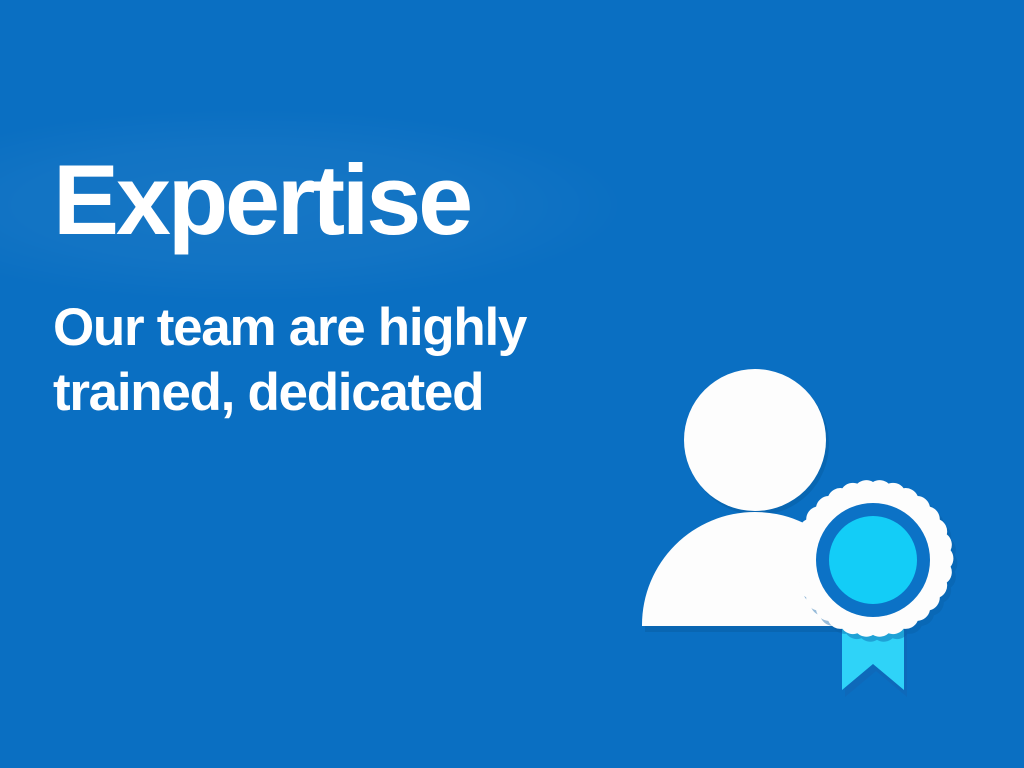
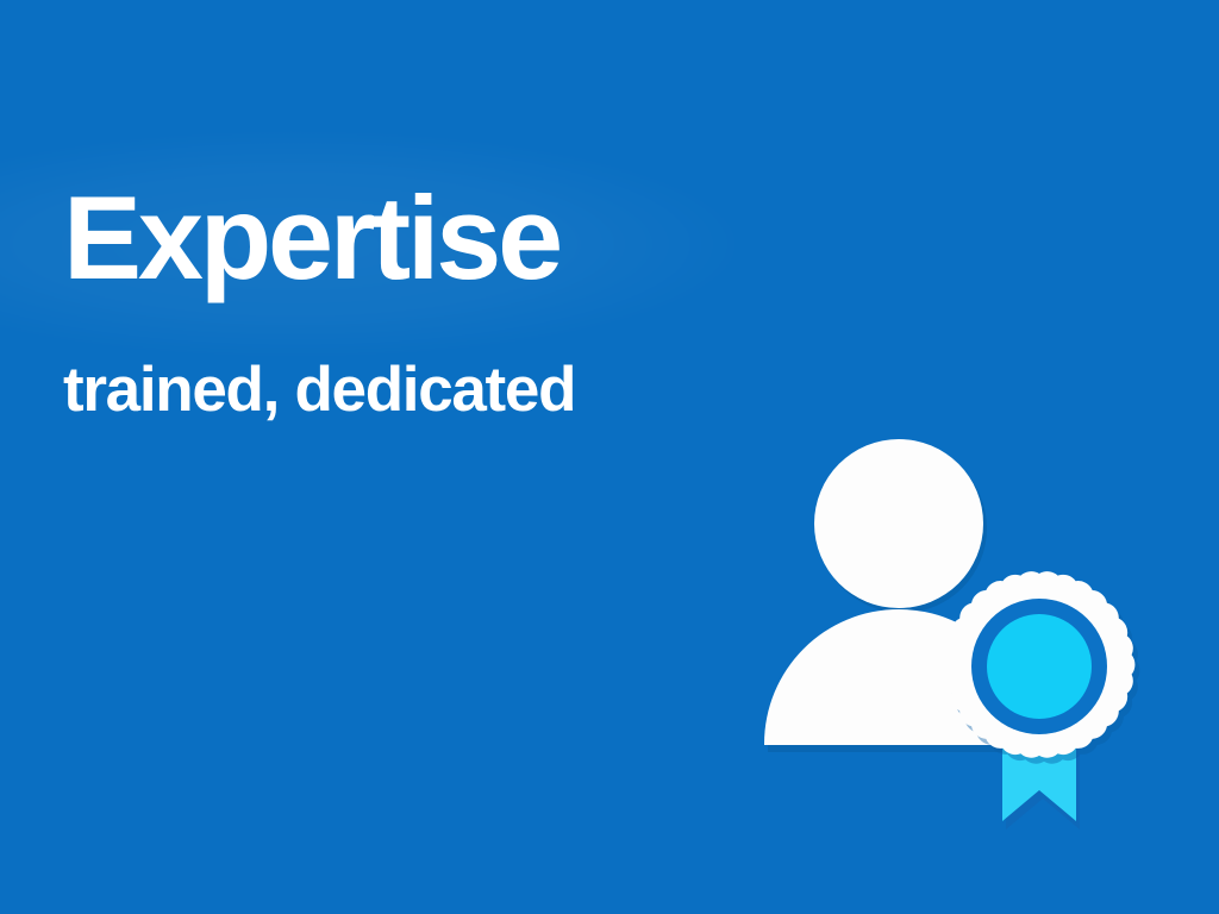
  Expertise
- Our team are highly
  trained, dedicated
